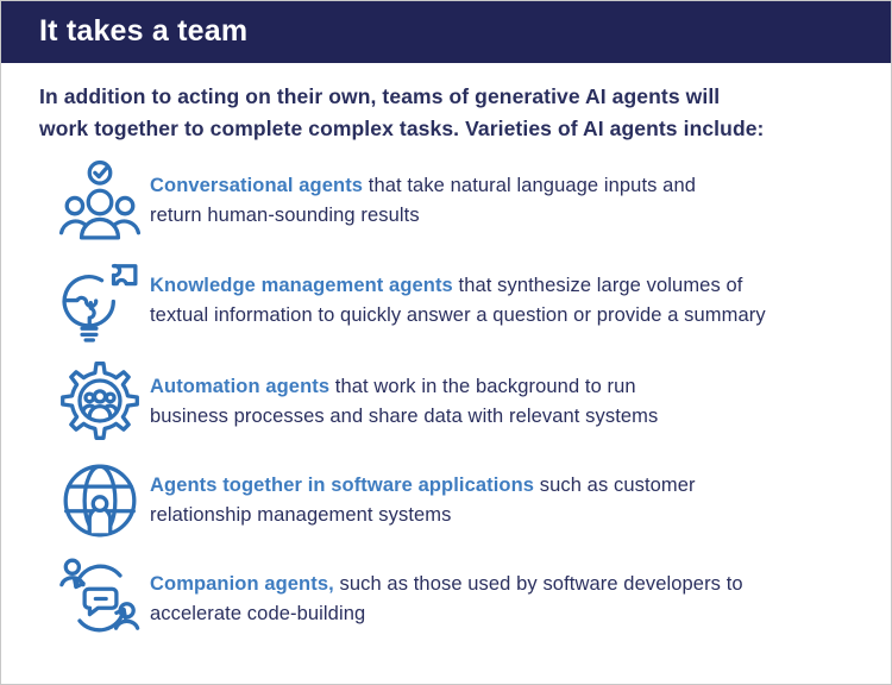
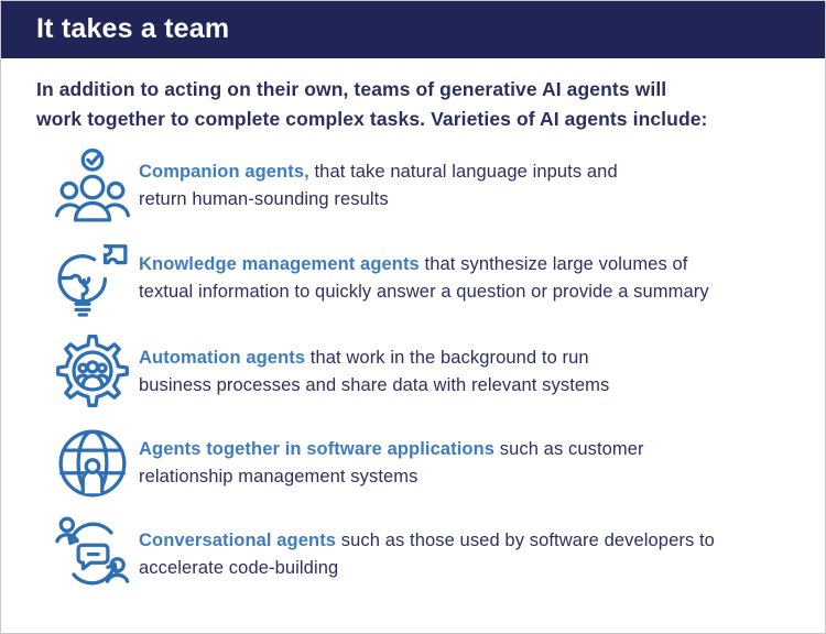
  It takes a team
  In addition to acting on their own, teams of generative AI agents will
  work together to complete complex tasks. Varieties of AI agents include:
- Conversational agents that take natural language inputs and
+ Companion agents, that take natural language inputs and
  return human-sounding results
  Knowledge management agents that synthesize large volumes of
  textual information to quickly answer a question or provide a summary
  Automation agents that work in the background to run
  business processes and share data with relevant systems
  Agents together in software applications such as customer
  relationship management systems
- Companion agents, such as those used by software developers to
+ Conversational agents such as those used by software developers to
  accelerate code-building
